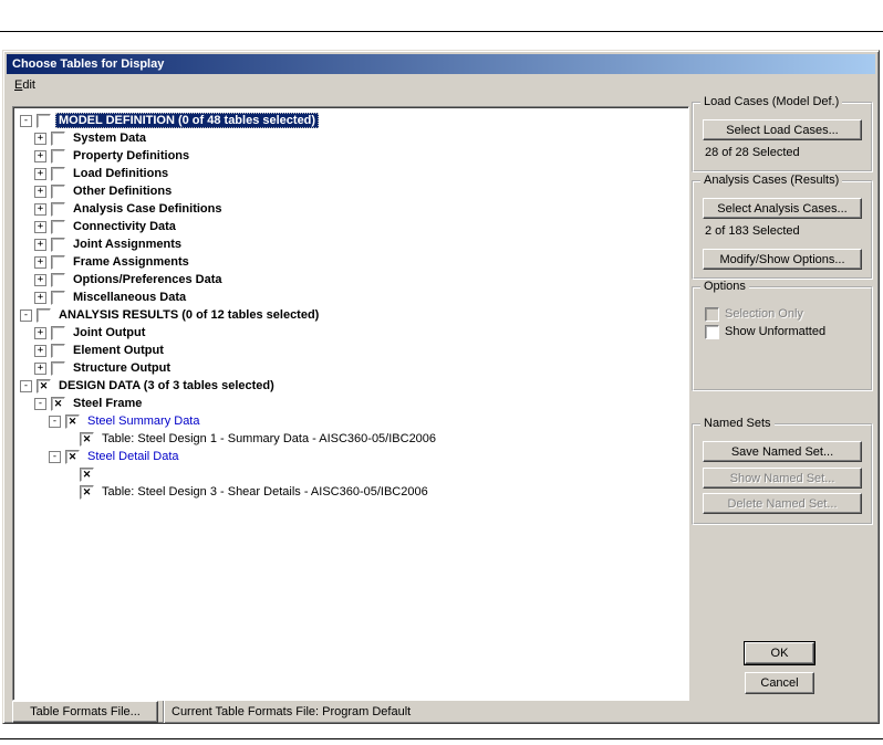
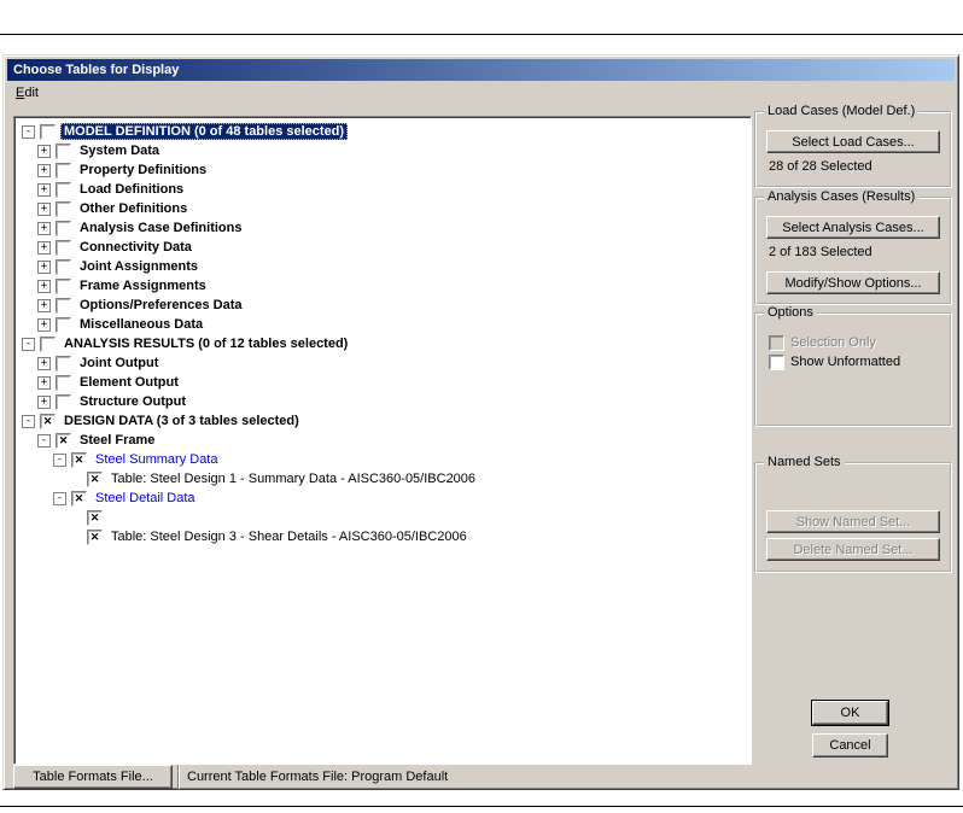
  Choose Tables for Display
  Edit
  -
  MODEL DEFINITION (0 of 48 tables selected)
  +
  System Data
  +
  Property Definitions
  +
  Load Definitions
  +
  Other Definitions
  +
  Analysis Case Definitions
  +
  Connectivity Data
  +
  Joint Assignments
  +
  Frame Assignments
  +
  Options/Preferences Data
  +
  Miscellaneous Data
  -
  ANALYSIS RESULTS (0 of 12 tables selected)
  +
  Joint Output
  +
  Element Output
  +
  Structure Output
  -
  ✕
  DESIGN DATA (3 of 3 tables selected)
  -
  ✕
  Steel Frame
  -
  ✕
  Steel Summary Data
  ✕
  Table: Steel Design 1 - Summary Data - AISC360-05/IBC2006
  -
  ✕
  Steel Detail Data
  ✕
  ✕
  Table: Steel Design 3 - Shear Details - AISC360-05/IBC2006
  Load Cases (Model Def.)
  Select Load Cases...
  28 of 28 Selected
  Analysis Cases (Results)
  Select Analysis Cases...
  2 of 183 Selected
  Modify/Show Options...
  Options
  Selection Only
  Show Unformatted
  Named Sets
- Save Named Set...
  Show Named Set...
  Delete Named Set...
  OK
  Cancel
  Table Formats File...
  Current Table Formats File: Program Default
